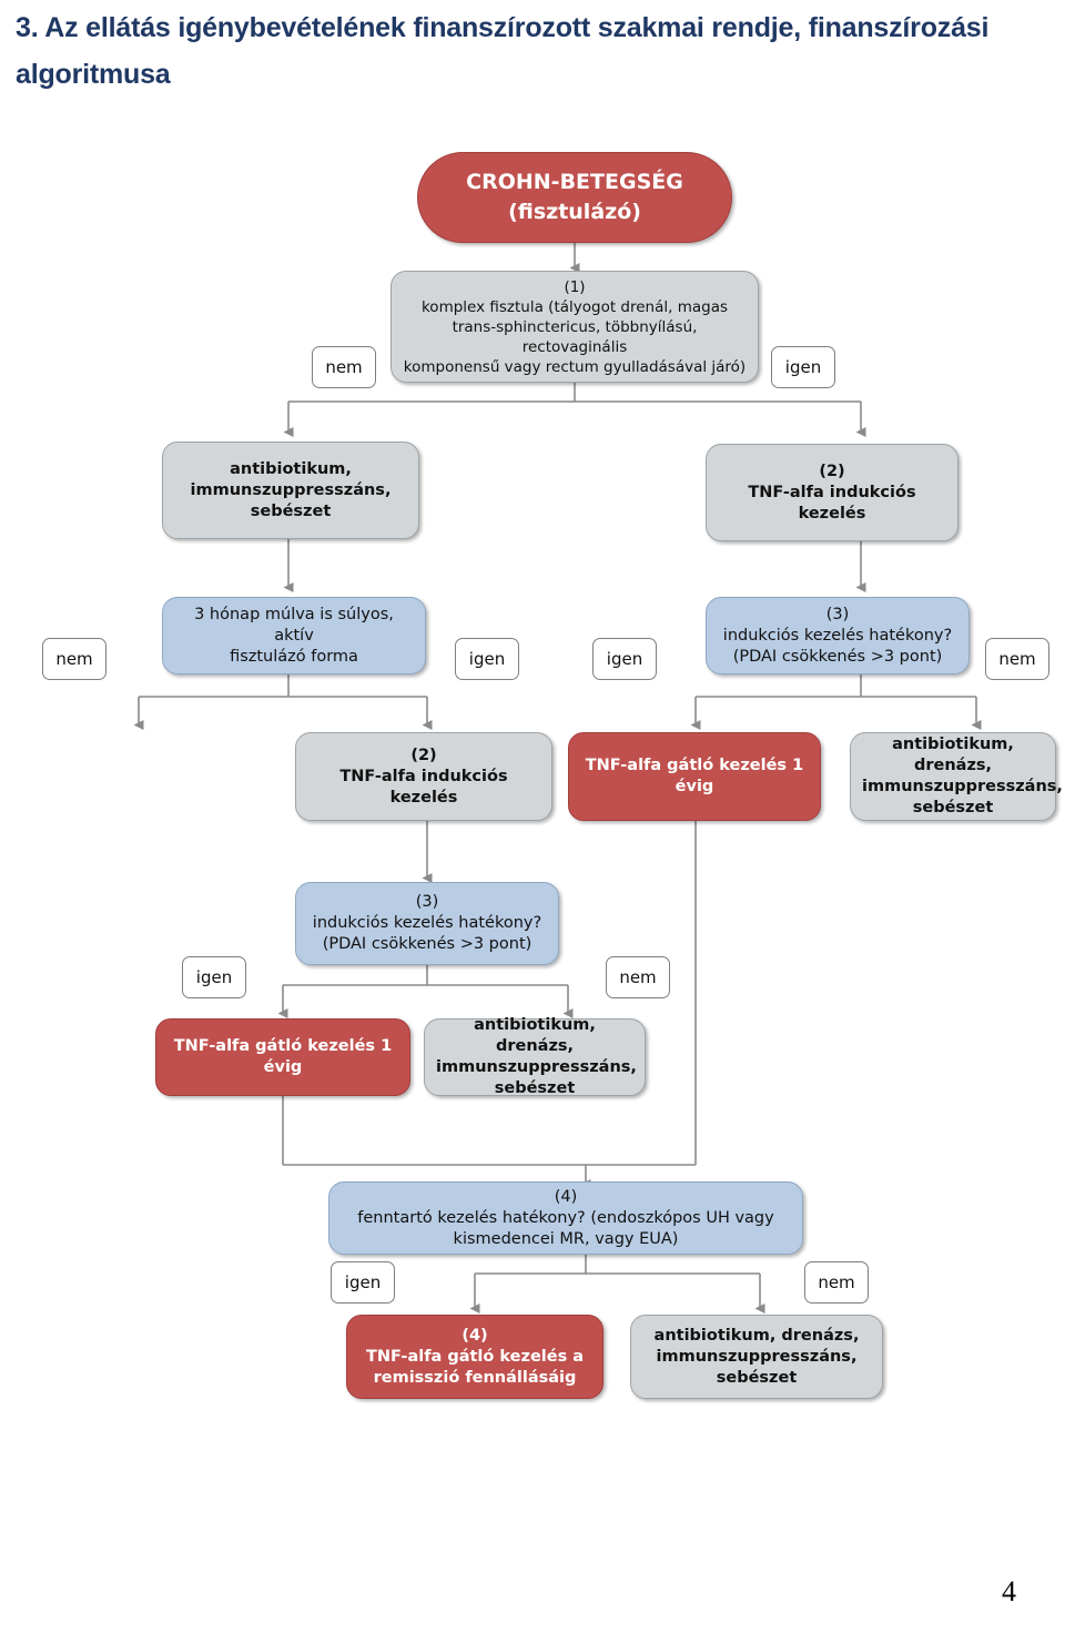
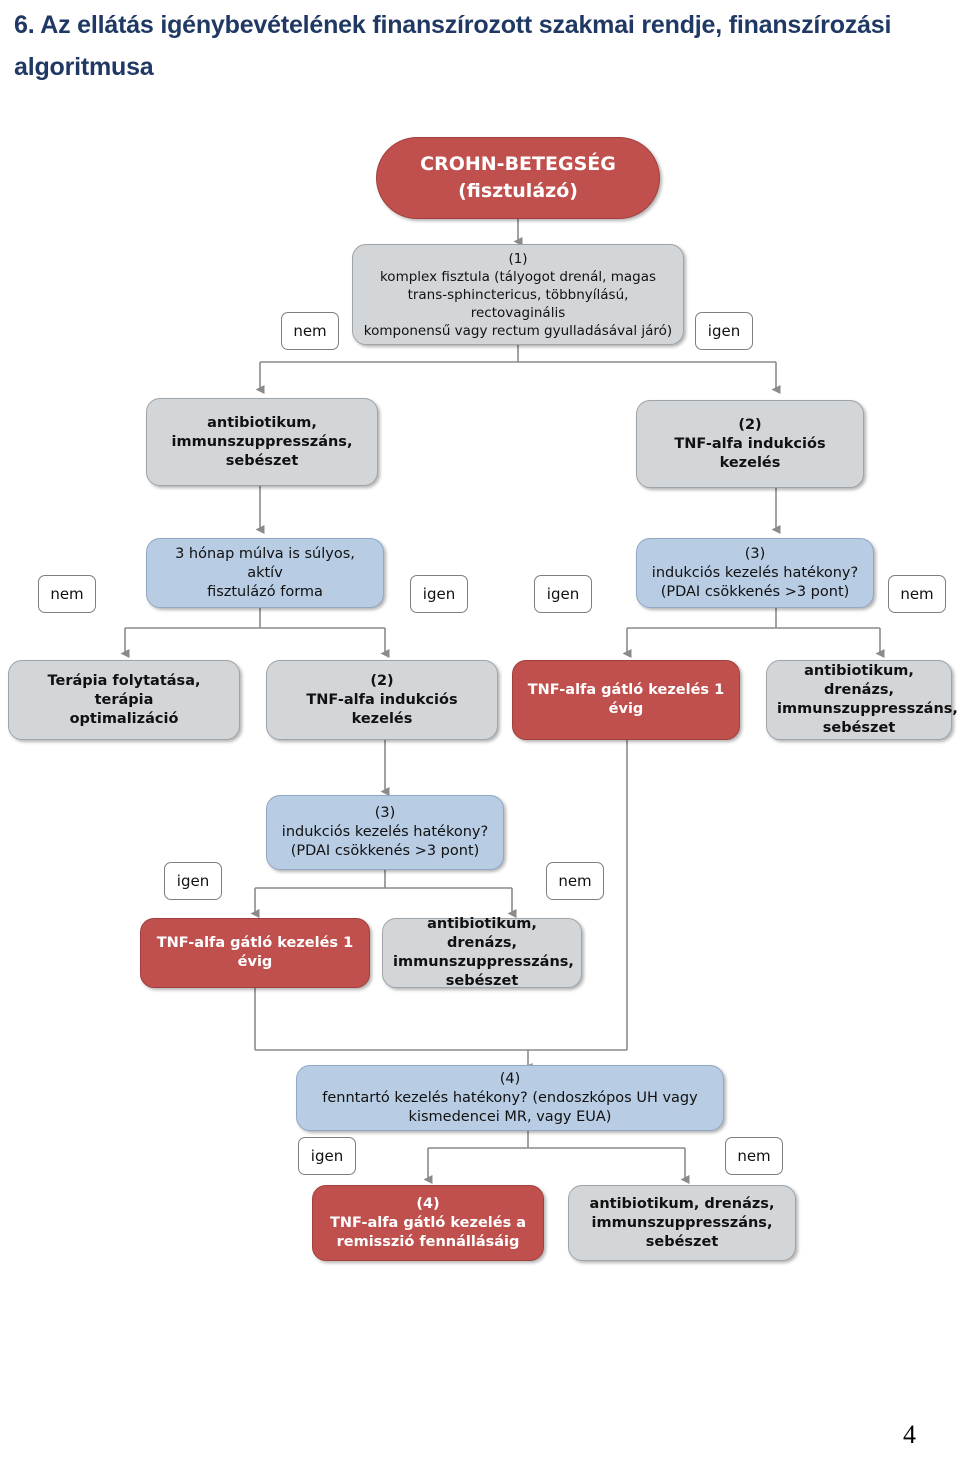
- 3. Az ellátás igénybevételének finanszírozott szakmai rendje, finanszírozási algoritmusa
+ 6. Az ellátás igénybevételének finanszírozott szakmai rendje, finanszírozási algoritmusa
  CROHN-BETEGSÉG
  (fisztulázó)
  (1)
  komplex fisztula (tályogot drenál, magas
  trans-sphinctericus, többnyílású, rectovaginális
  komponensű vagy rectum gyulladásával járó)
  nem
  igen
  antibiotikum,
  immunszuppresszáns,
  sebészet
  (2)
  TNF-alfa indukciós kezelés
  3 hónap múlva is súlyos, aktív
  fisztulázó forma
  (3)
  indukciós kezelés hatékony?
  (PDAI csökkenés >3 pont)
  nem
  igen
  igen
  nem
+ Terápia folytatása, terápia
+ optimalizáció
  (2)
  TNF-alfa indukciós kezelés
  TNF-alfa gátló kezelés 1
  évig
  antibiotikum, drenázs,
  immunszuppresszáns,
  sebészet
  (3)
  indukciós kezelés hatékony?
  (PDAI csökkenés >3 pont)
  igen
  nem
  TNF-alfa gátló kezelés 1
  évig
  antibiotikum, drenázs,
  immunszuppresszáns,
  sebészet
  (4)
  fenntartó kezelés hatékony? (endoszkópos UH vagy
  kismedencei MR, vagy EUA)
  igen
  nem
  (4)
  TNF-alfa gátló kezelés a
  remisszió fennállásáig
  antibiotikum, drenázs,
  immunszuppresszáns,
  sebészet
  4
